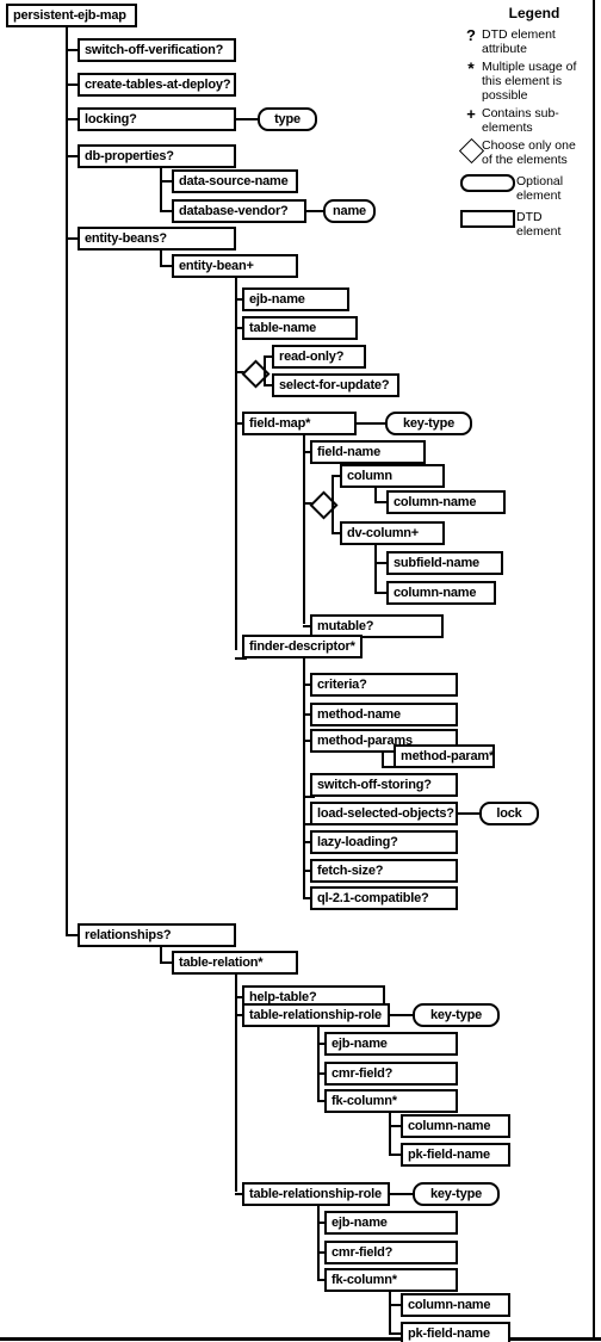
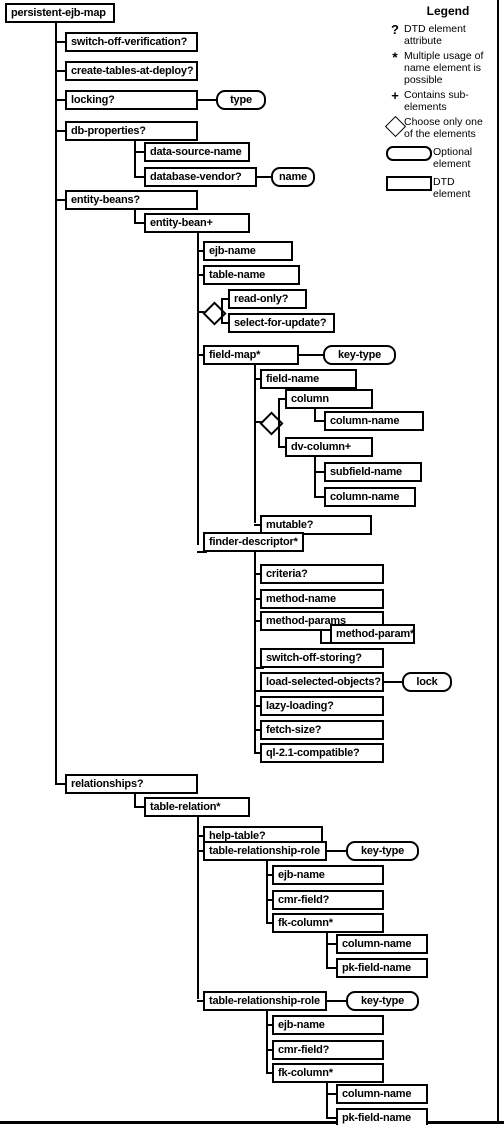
  persistent-ejb-map
  switch-off-verification?
  create-tables-at-deploy?
  locking?
  type
  db-properties?
  data-source-name
  database-vendor?
  name
  entity-beans?
  entity-bean+
  ejb-name
  table-name
  read-only?
  select-for-update?
  field-map*
  key-type
  field-name
  column
  column-name
  dv-column+
  subfield-name
  column-name
  mutable?
  finder-descriptor*
  criteria?
  method-name
  method-params
  method-param*
  switch-off-storing?
  load-selected-objects?
  lock
  lazy-loading?
  fetch-size?
  ql-2.1-compatible?
  relationships?
  table-relation*
  help-table?
  table-relationship-role
  key-type
  ejb-name
  cmr-field?
  fk-column*
  column-name
  pk-field-name
  table-relationship-role
  key-type
  ejb-name
  cmr-field?
  fk-column*
  column-name
  pk-field-name
  Legend
  ?
  DTD element attribute
  *
- Multiple usage of this element is possible
+ Multiple usage of name element is possible
  +
  Contains sub-elements
  Choose only one of the elements
  Optional element
  DTD element
